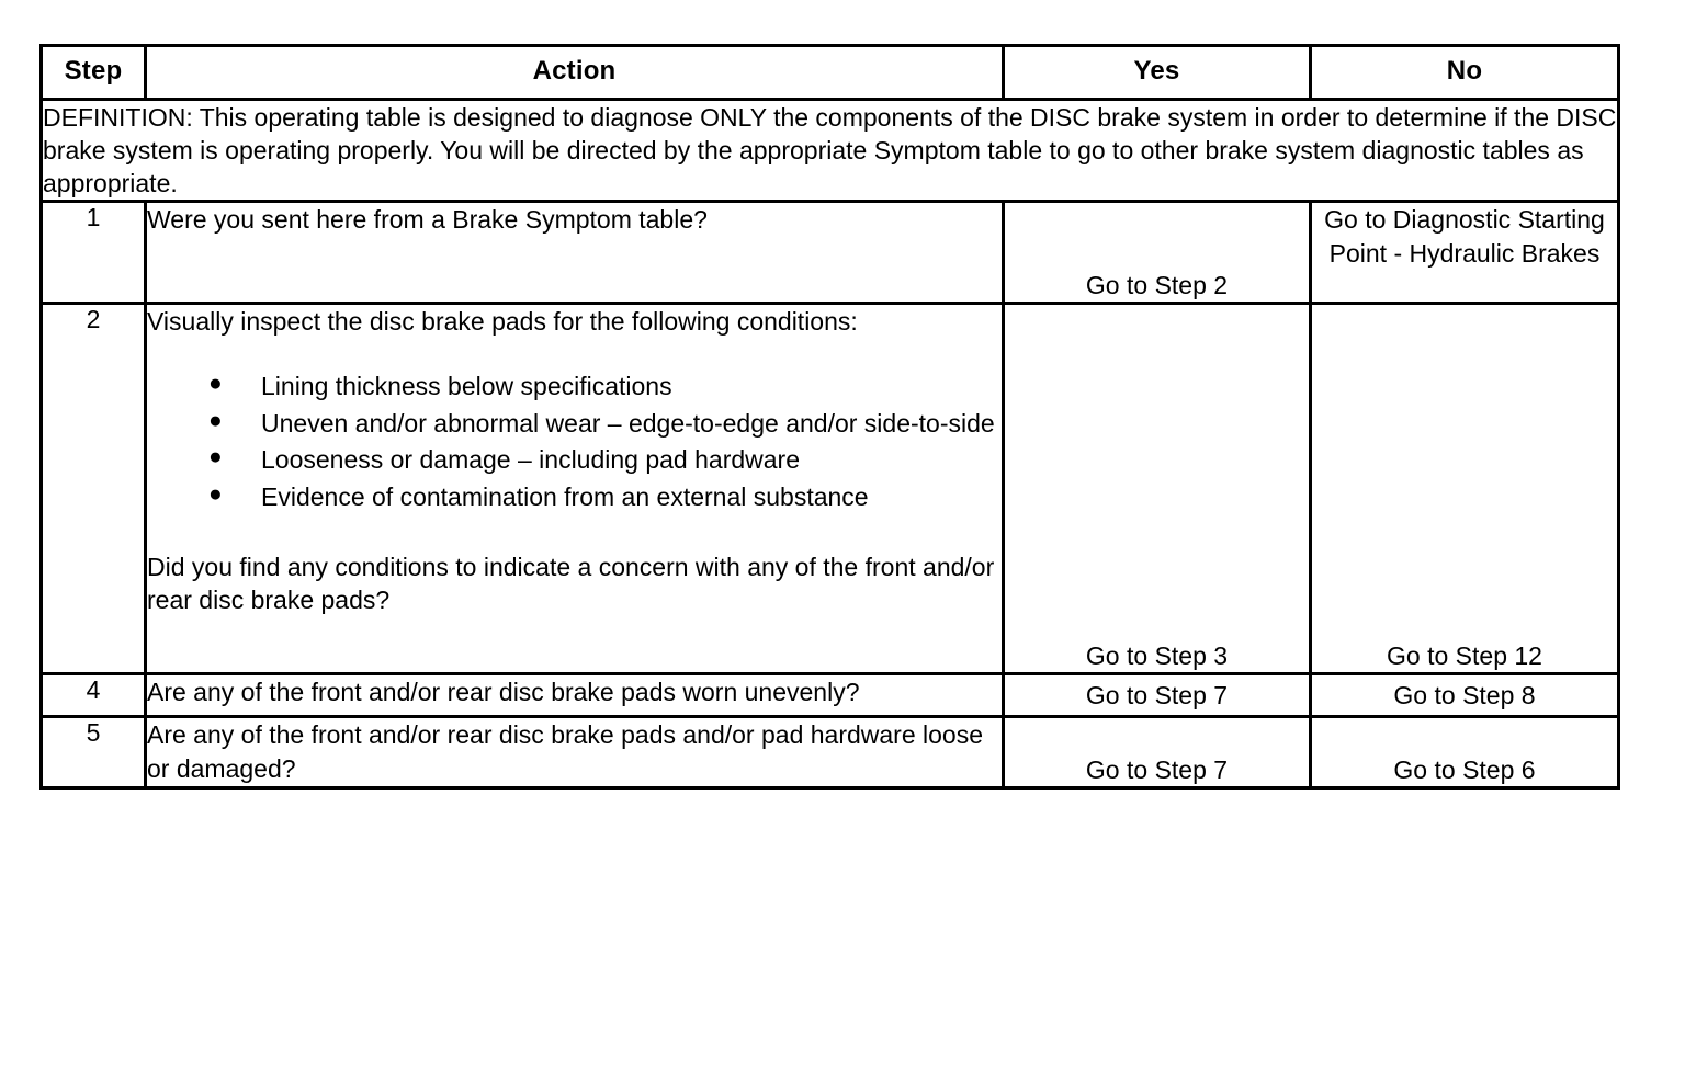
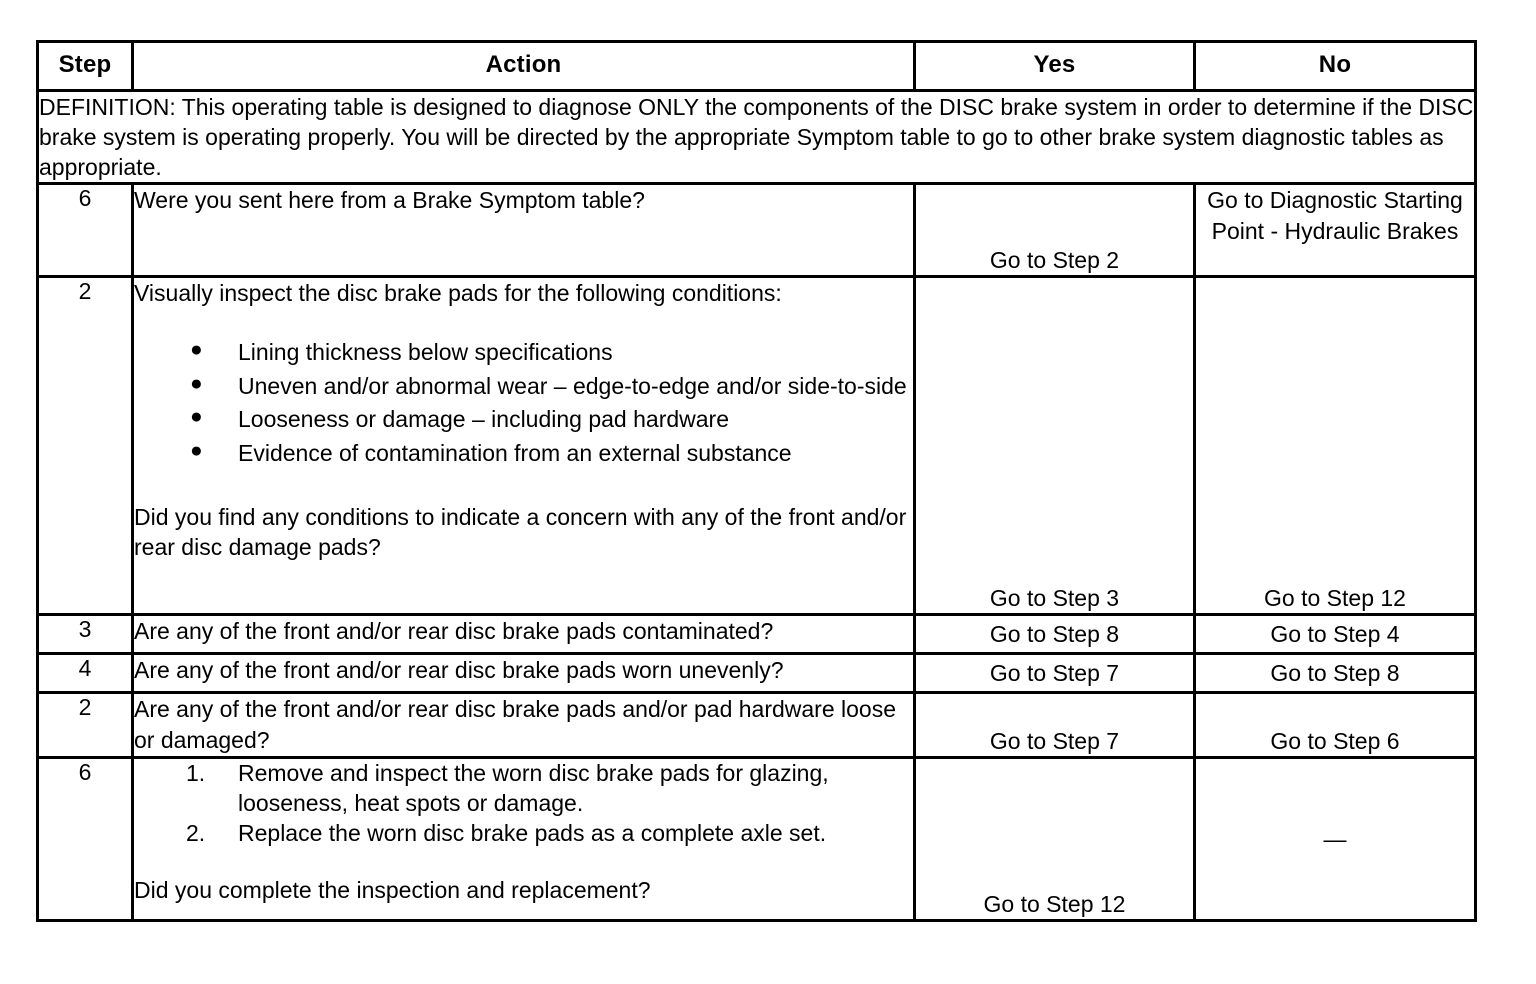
  Step	Action	Yes	No
  DEFINITION: This operating table is designed to diagnose ONLY the components of the DISC brake system in order to determine if the DISC brake system is operating properly. You will be directed by the appropriate Symptom table to go to other brake system diagnostic tables as appropriate.
- 1	Were you sent here from a Brake Symptom table?	Go to Step 2	Go to Diagnostic Starting Point - Hydraulic Brakes
+ 6	Were you sent here from a Brake Symptom table?	Go to Step 2	Go to Diagnostic Starting Point - Hydraulic Brakes
- 2	Visually inspect the disc brake pads for the following conditions: ● Lining thickness below specifications ● Uneven and/or abnormal wear – edge-to-edge and/or side-to-side ● Looseness or damage – including pad hardware ● Evidence of contamination from an external substance Did you find any conditions to indicate a concern with any of the front and/or rear disc brake pads?	Go to Step 3	Go to Step 12
+ 2	Visually inspect the disc brake pads for the following conditions: ● Lining thickness below specifications ● Uneven and/or abnormal wear – edge-to-edge and/or side-to-side ● Looseness or damage – including pad hardware ● Evidence of contamination from an external substance Did you find any conditions to indicate a concern with any of the front and/or rear disc damage pads?	Go to Step 3	Go to Step 12
+ 3	Are any of the front and/or rear disc brake pads contaminated?	Go to Step 8	Go to Step 4
  4	Are any of the front and/or rear disc brake pads worn unevenly?	Go to Step 7	Go to Step 8
- 5	Are any of the front and/or rear disc brake pads and/or pad hardware loose or damaged?	Go to Step 7	Go to Step 6
+ 2	Are any of the front and/or rear disc brake pads and/or pad hardware loose or damaged?	Go to Step 7	Go to Step 6
+ 6	1. Remove and inspect the worn disc brake pads for glazing, looseness, heat spots or damage. 2. Replace the worn disc brake pads as a complete axle set. Did you complete the inspection and replacement?	Go to Step 12	—
